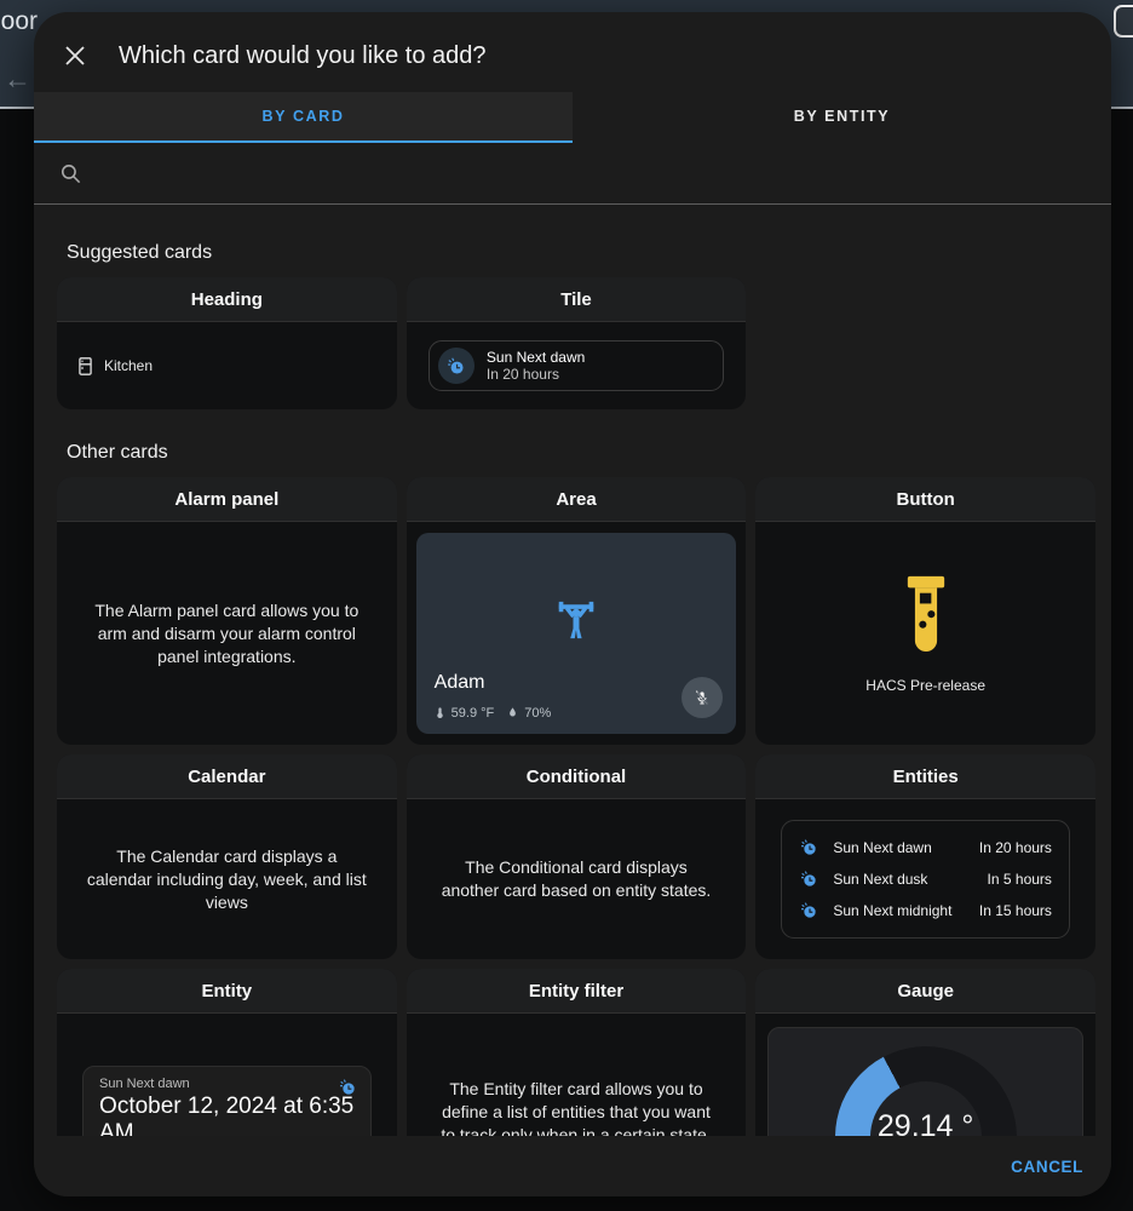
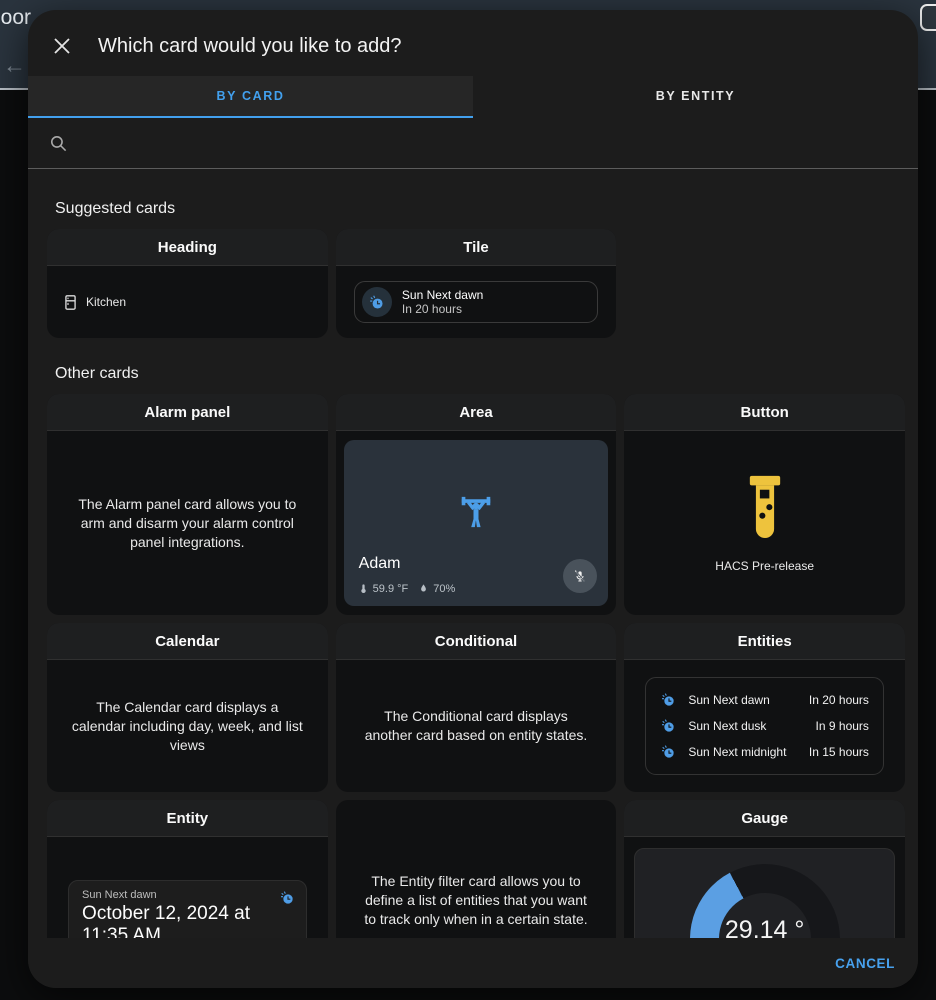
  oor
  ←
  Which card would you like to add?
  BY CARD
  BY ENTITY
  Suggested cards
  Heading
  Kitchen
  Tile
  Sun Next dawn
  In 20 hours
  Other cards
  Alarm panel
  The Alarm panel card allows you to arm and disarm your alarm control panel integrations.
  Area
  Adam
  59.9 °F
  70%
  Button
  HACS Pre-release
  Calendar
  The Calendar card displays a calendar including day, week, and list views
  Conditional
  The Conditional card displays another card based on entity states.
  Entities
  Sun Next dawn
  In 20 hours
  Sun Next dusk
- In 5 hours
+ In 9 hours
  Sun Next midnight
  In 15 hours
  Entity
  Sun Next dawn
- October 12, 2024 at 6:35 AM
+ October 12, 2024 at 11:35 AM
- Entity filter
  The Entity filter card allows you to define a list of entities that you want to track only when in a certain state.
  Gauge
  29.14 °
  CANCEL
